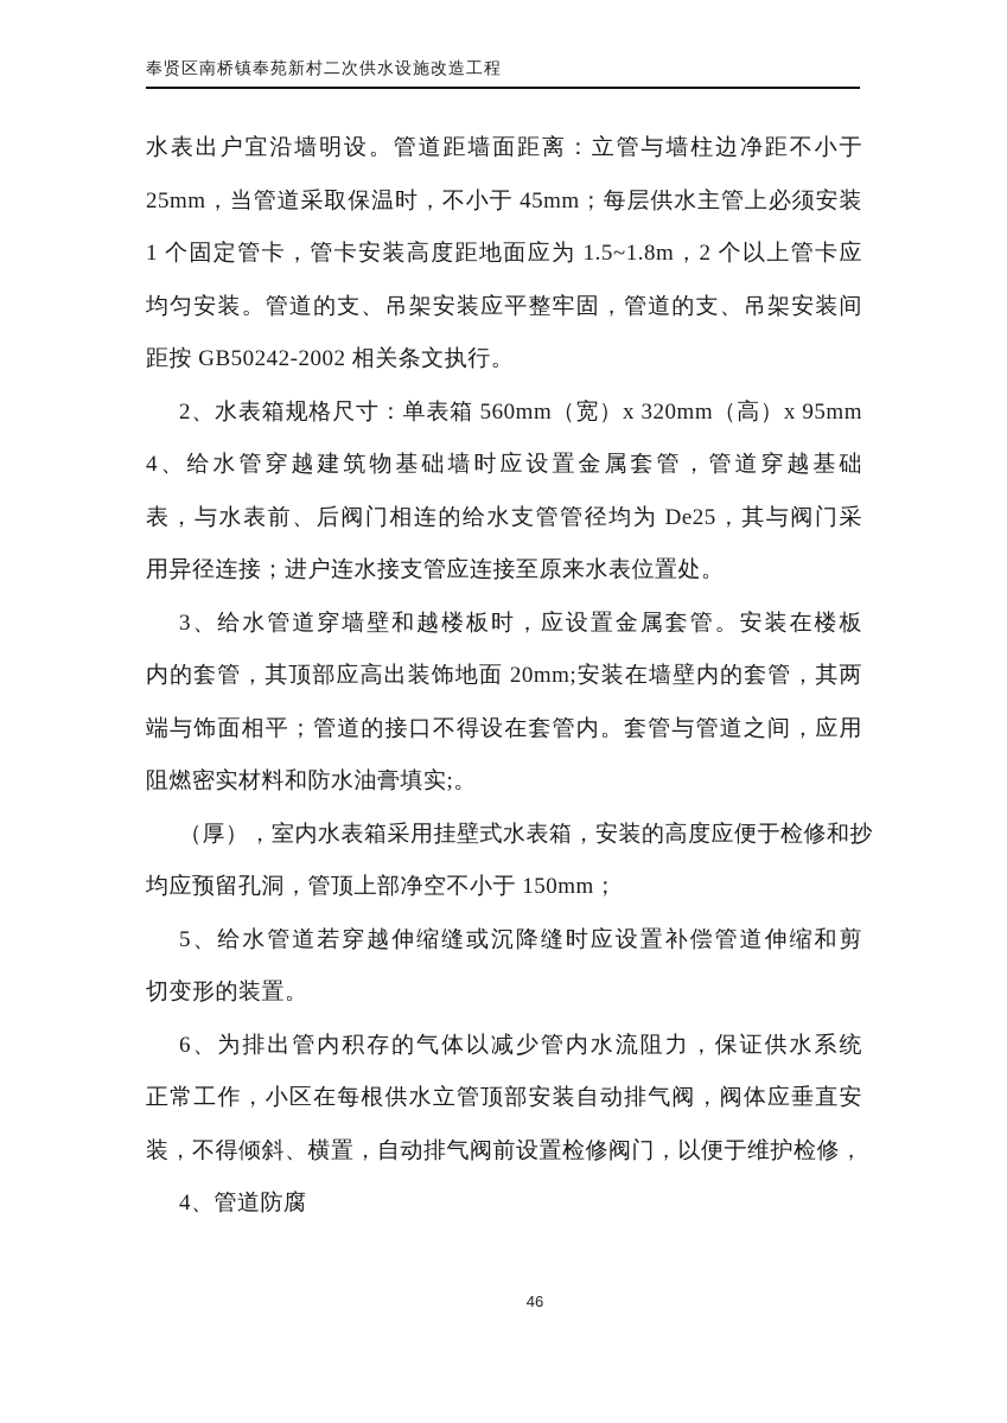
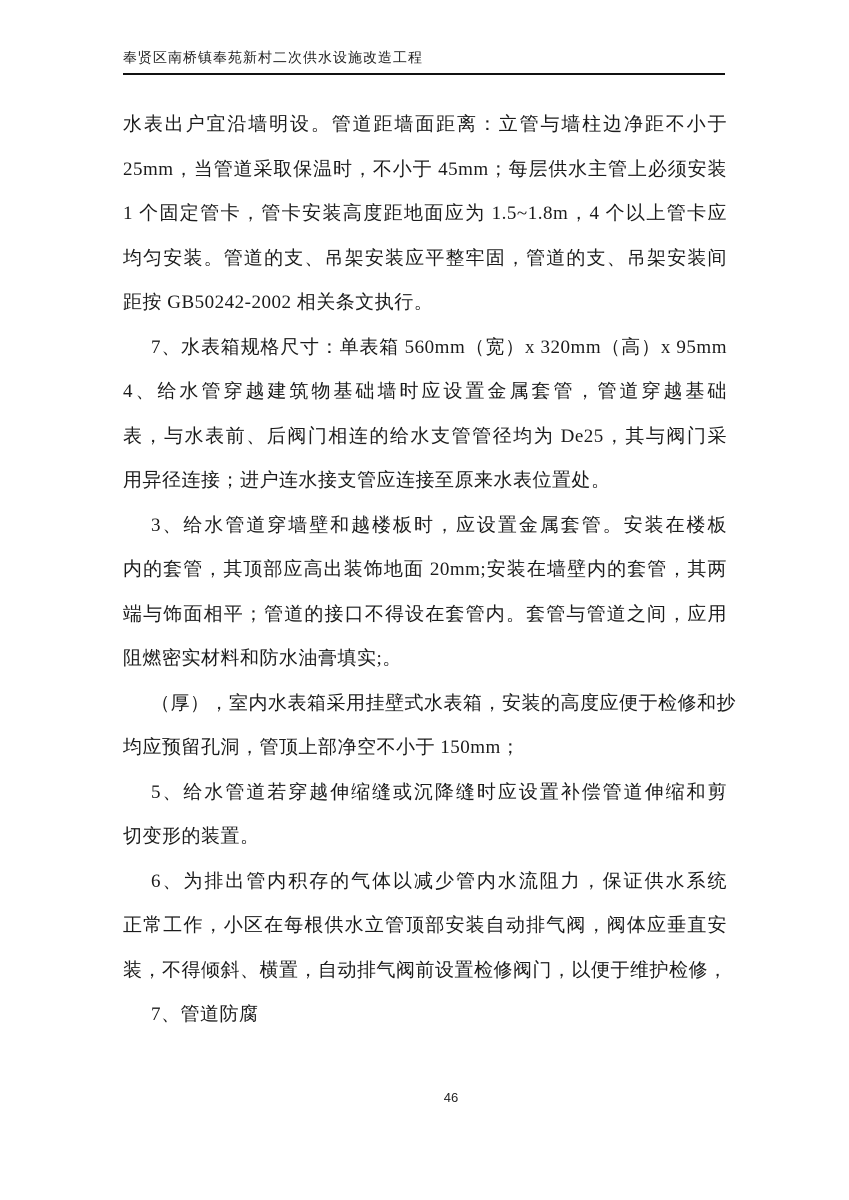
  奉贤区南桥镇奉苑新村二次供水设施改造工程
  水表出户宜沿墙明设。管道距墙面距离：立管与墙柱边净距不小于
  25mm，当管道采取保温时，不小于 45mm；每层供水主管上必须安装
- 1 个固定管卡，管卡安装高度距地面应为 1.5~1.8m，2 个以上管卡应
+ 1 个固定管卡，管卡安装高度距地面应为 1.5~1.8m，4 个以上管卡应
  均匀安装。管道的支、吊架安装应平整牢固，管道的支、吊架安装间
  距按 GB50242-2002 相关条文执行。
- 2、水表箱规格尺寸：单表箱 560mm（宽）x 320mm（高）x 95mm
+ 7、水表箱规格尺寸：单表箱 560mm（宽）x 320mm（高）x 95mm
  4、给水管穿越建筑物基础墙时应设置金属套管，管道穿越基础
  表，与水表前、后阀门相连的给水支管管径均为 De25，其与阀门采
  用异径连接；进户连水接支管应连接至原来水表位置处。
  3、给水管道穿墙壁和越楼板时，应设置金属套管。安装在楼板
  内的套管，其顶部应高出装饰地面 20mm;安装在墙壁内的套管，其两
  端与饰面相平；管道的接口不得设在套管内。套管与管道之间，应用
  阻燃密实材料和防水油膏填实;。
  （厚），室内水表箱采用挂壁式水表箱，安装的高度应便于检修和抄
  均应预留孔洞，管顶上部净空不小于 150mm；
  5、给水管道若穿越伸缩缝或沉降缝时应设置补偿管道伸缩和剪
  切变形的装置。
  6、为排出管内积存的气体以减少管内水流阻力，保证供水系统
  正常工作，小区在每根供水立管顶部安装自动排气阀，阀体应垂直安
  装，不得倾斜、横置，自动排气阀前设置检修阀门，以便于维护检修，
- 4、管道防腐
+ 7、管道防腐
  46
